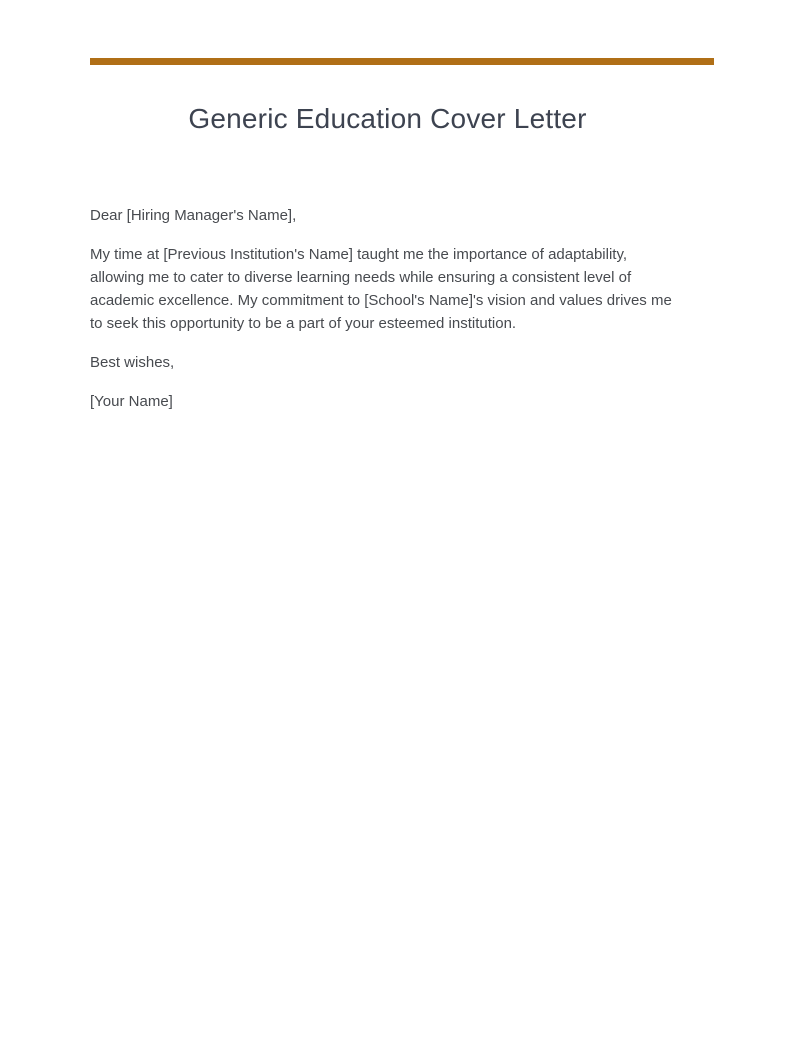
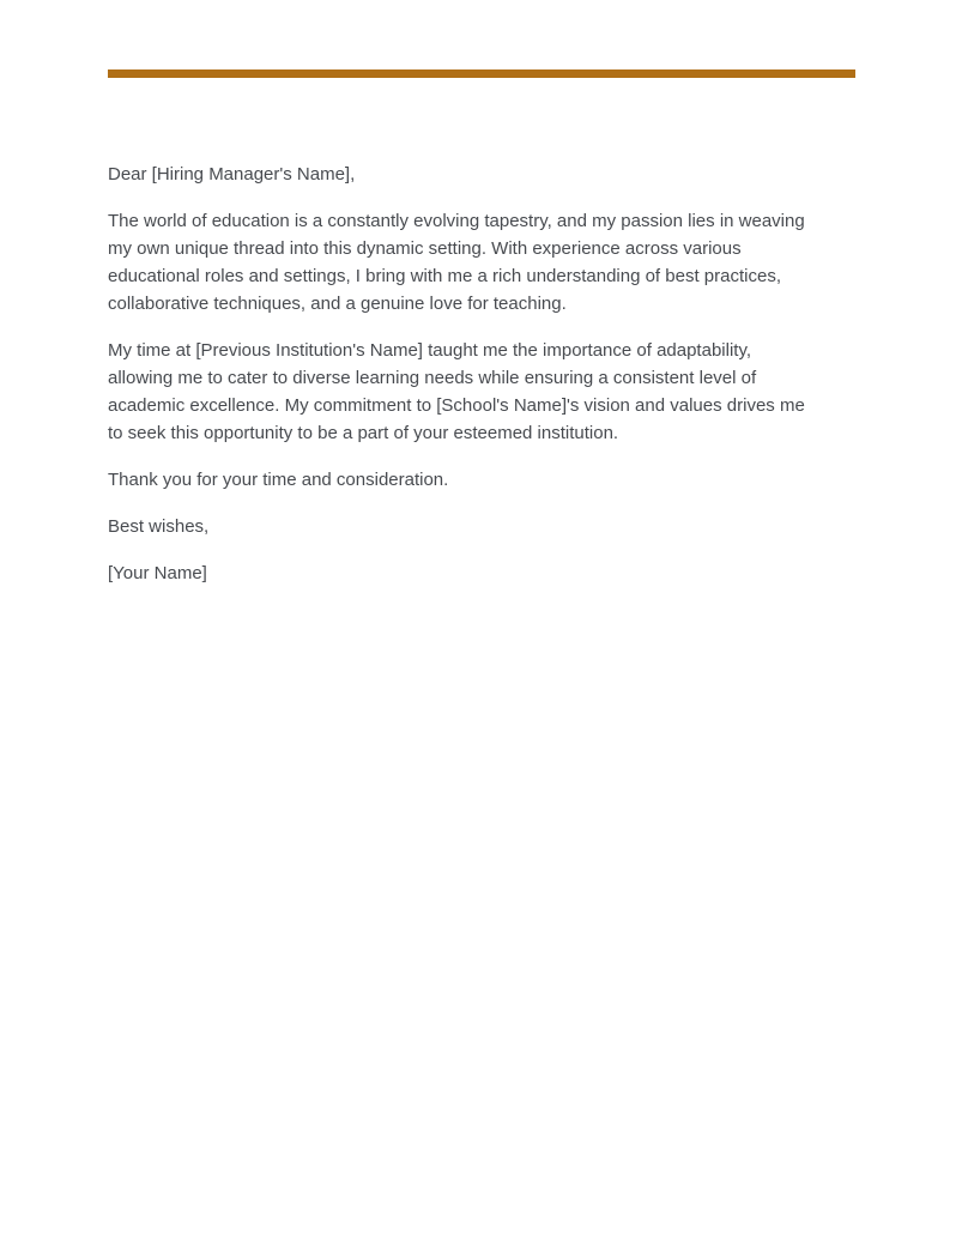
- Generic Education Cover Letter
  Dear [Hiring Manager's Name],
+ The world of education is a constantly evolving tapestry, and my passion lies in weaving my own unique thread into this dynamic setting. With experience across various educational roles and settings, I bring with me a rich understanding of best practices, collaborative techniques, and a genuine love for teaching.
  My time at [Previous Institution's Name] taught me the importance of adaptability, allowing me to cater to diverse learning needs while ensuring a consistent level of academic excellence. My commitment to [School's Name]'s vision and values drives me to seek this opportunity to be a part of your esteemed institution.
+ Thank you for your time and consideration.
  Best wishes,
  [Your Name]
